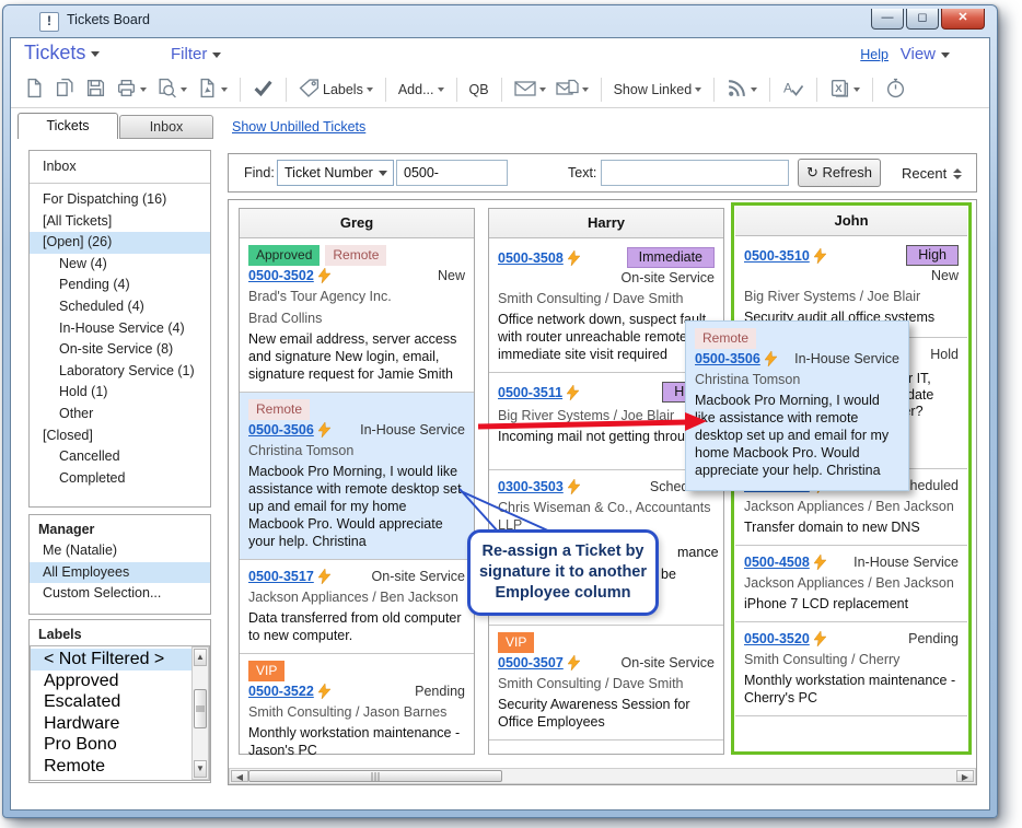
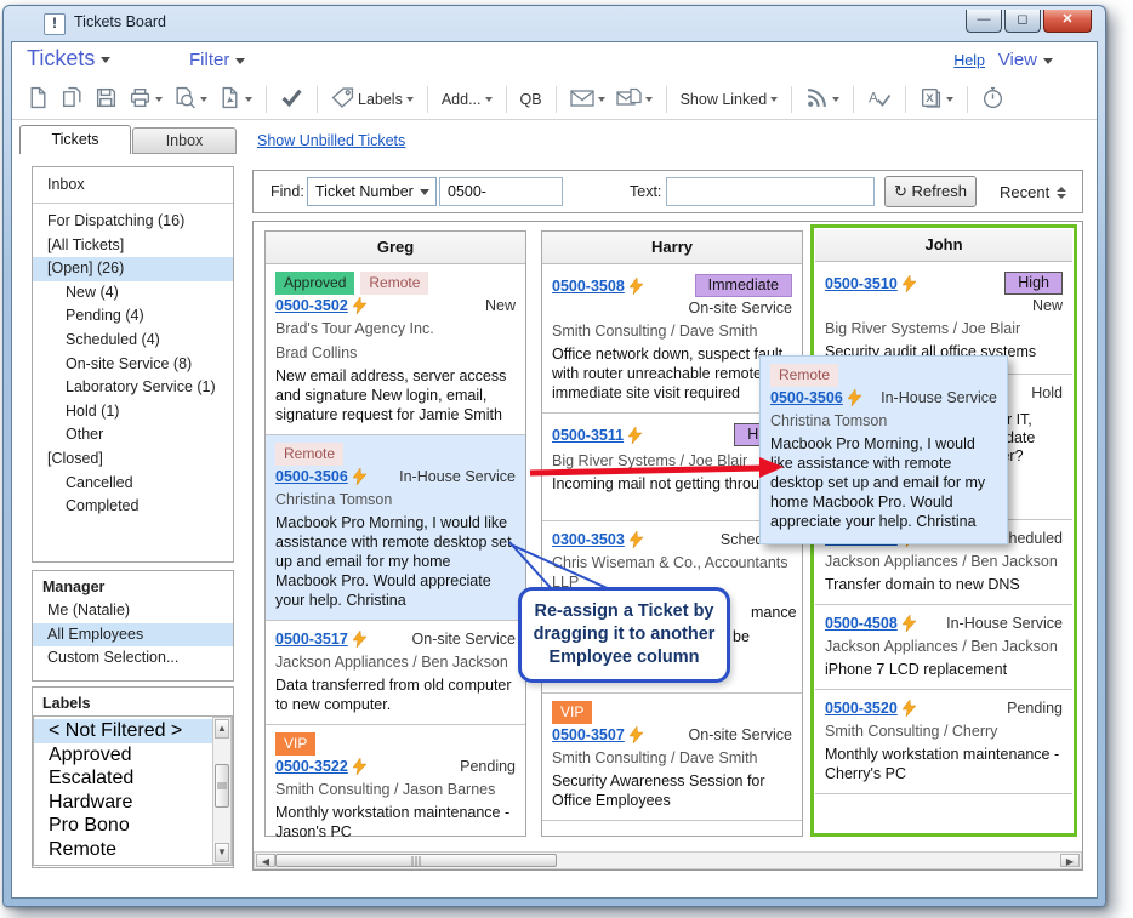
  !
  Tickets Board
  —
  ◻
  ✕
  Tickets
  Filter
  Help
  View
  Labels
  Add...
  QB
  Show Linked
  A
  X
  Tickets
  Inbox
  Show Unbilled Tickets
  Inbox
  For Dispatching (16)
  [All Tickets]
  [Open] (26)
  New (4)
  Pending (4)
  Scheduled (4)
- In-House Service (4)
  On-site Service (8)
  Laboratory Service (1)
  Hold (1)
  Other
  [Closed]
  Cancelled
  Completed
  Manager
  Me (Natalie)
  All Employees
  Custom Selection...
  Labels
  < Not Filtered >
  Approved
  Escalated
  Hardware
  Pro Bono
  Remote
  ▲
  ▼
  Find:
  Ticket Number
  0500-
  Text:
  ↻ Refresh
  Recent
  Greg
  Approved Remote
  0500-3502
  New
  Brad's Tour Agency Inc.
  Brad Collins
  New email address, server access and signature New login, email, signature request for Jamie Smith
  Remote
  0500-3506
  In-House Service
  Christina Tomson
  Macbook Pro Morning, I would like assistance with remote desktop set up and email for my home Macbook Pro. Would appreciate your help. Christina
  0500-3517
  On-site Service
  Jackson Appliances / Ben Jackson
  Data transferred from old computer to new computer.
  VIP
  0500-3522
  Pending
  Smith Consulting / Jason Barnes
  Monthly workstation maintenance - Jason's PC
  Harry
  0500-3508
  Immediate
  On-site Service
  Smith Consulting / Dave Smith
  Office network down, suspect fault with router unreachable remote immediate site visit required
  0500-3511
  Big River Systems / Joe Blair
  Incoming mail not getting throu
  0300-3503
  Chris Wiseman & Co., Accountants LLP
  mance
  be
  VIP
  0500-3507
  On-site Service
  Smith Consulting / Dave Smith
  Security Awareness Session for Office Employees
  John
  0500-3510
  High
  New
  Big River Systems / Joe Blair
  Security audit all office systems
  Hold
  r IT,
  date
  heduled
  Jackson Appliances / Ben Jackson
  Transfer domain to new DNS
  0500-4508
  In-House Service
  Jackson Appliances / Ben Jackson
  iPhone 7 LCD replacement
  0500-3520
  Pending
  Smith Consulting / Cherry
  Monthly workstation maintenance - Cherry's PC
  ◀
  ▶
  Remote
  0500-3506
  In-House Service
  Christina Tomson
  Macbook Pro Morning, I would ike assistance with remote desktop set up and email for my home Macbook Pro. Would appreciate your help. Christina
- Re-assign a Ticket by signature it to another Employee column
+ Re-assign a Ticket by dragging it to another Employee column
